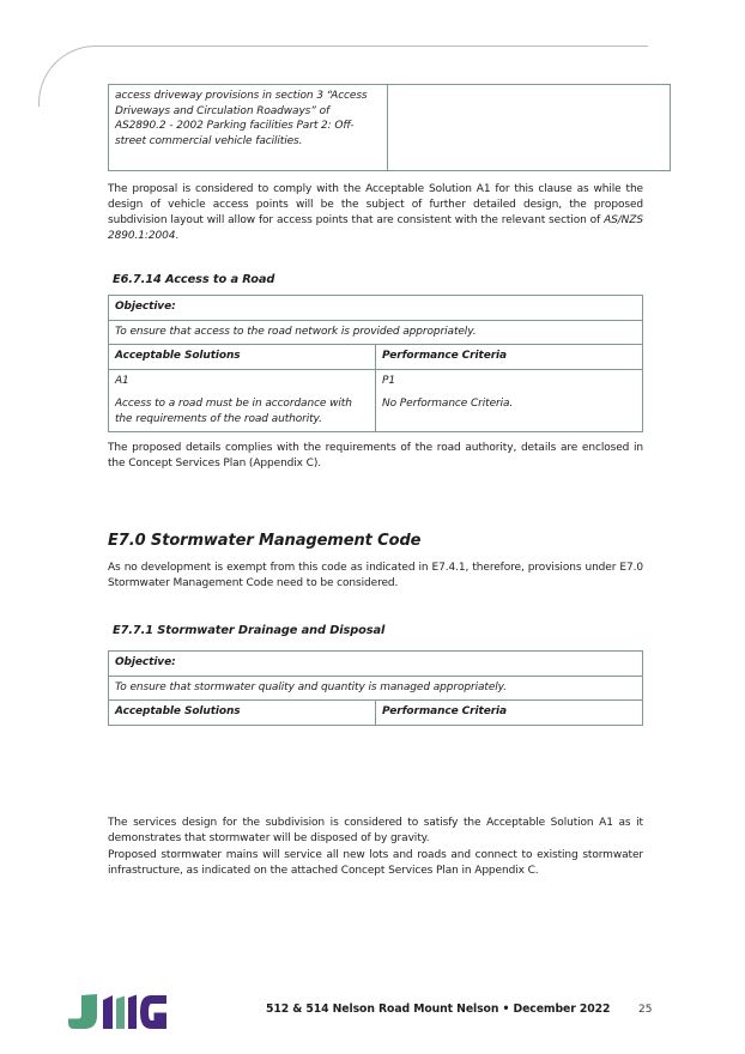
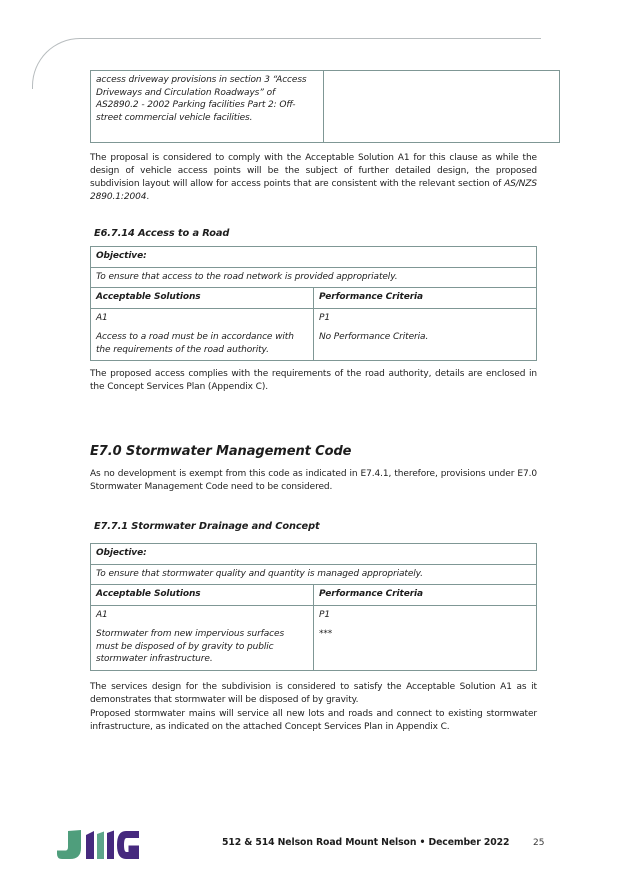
  access driveway provisions in section 3 “Access Driveways and Circulation Roadways” of AS2890.2 - 2002 Parking facilities Part 2: Off-street commercial vehicle facilities.
  The proposal is considered to comply with the Acceptable Solution A1 for this clause as while the design of vehicle access points will be the subject of further detailed design, the proposed subdivision layout will allow for access points that are consistent with the relevant section of AS/NZS 2890.1:2004.
  E6.7.14 Access to a Road
  Objective:
  To ensure that access to the road network is provided appropriately.
  Acceptable Solutions	Performance Criteria
  A1 Access to a road must be in accordance with the requirements of the road authority.	P1 No Performance Criteria.
- The proposed details complies with the requirements of the road authority, details are enclosed in the Concept Services Plan (Appendix C).
+ The proposed access complies with the requirements of the road authority, details are enclosed in the Concept Services Plan (Appendix C).
  E7.0 Stormwater Management Code
  As no development is exempt from this code as indicated in E7.4.1, therefore, provisions under E7.0 Stormwater Management Code need to be considered.
- E7.7.1 Stormwater Drainage and Disposal
+ E7.7.1 Stormwater Drainage and Concept
  Objective:
  To ensure that stormwater quality and quantity is managed appropriately.
  Acceptable Solutions	Performance Criteria
+ A1 Stormwater from new impervious surfaces must be disposed of by gravity to public stormwater infrastructure.	P1 ***
  The services design for the subdivision is considered to satisfy the Acceptable Solution A1 as it demonstrates that stormwater will be disposed of by gravity.
  Proposed stormwater mains will service all new lots and roads and connect to existing stormwater infrastructure, as indicated on the attached Concept Services Plan in Appendix C.
  512 & 514 Nelson Road Mount Nelson • December 2022
  25
